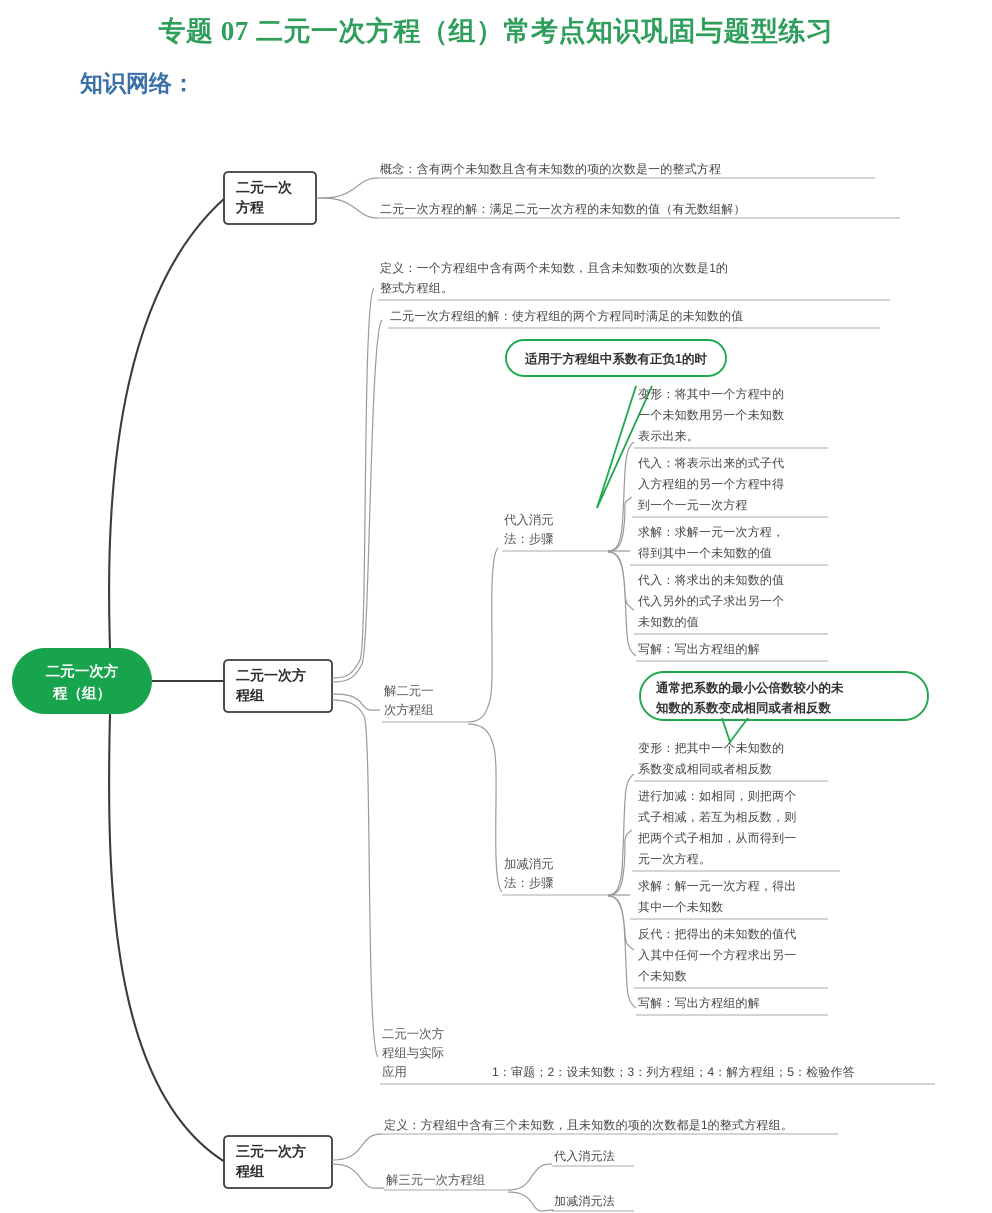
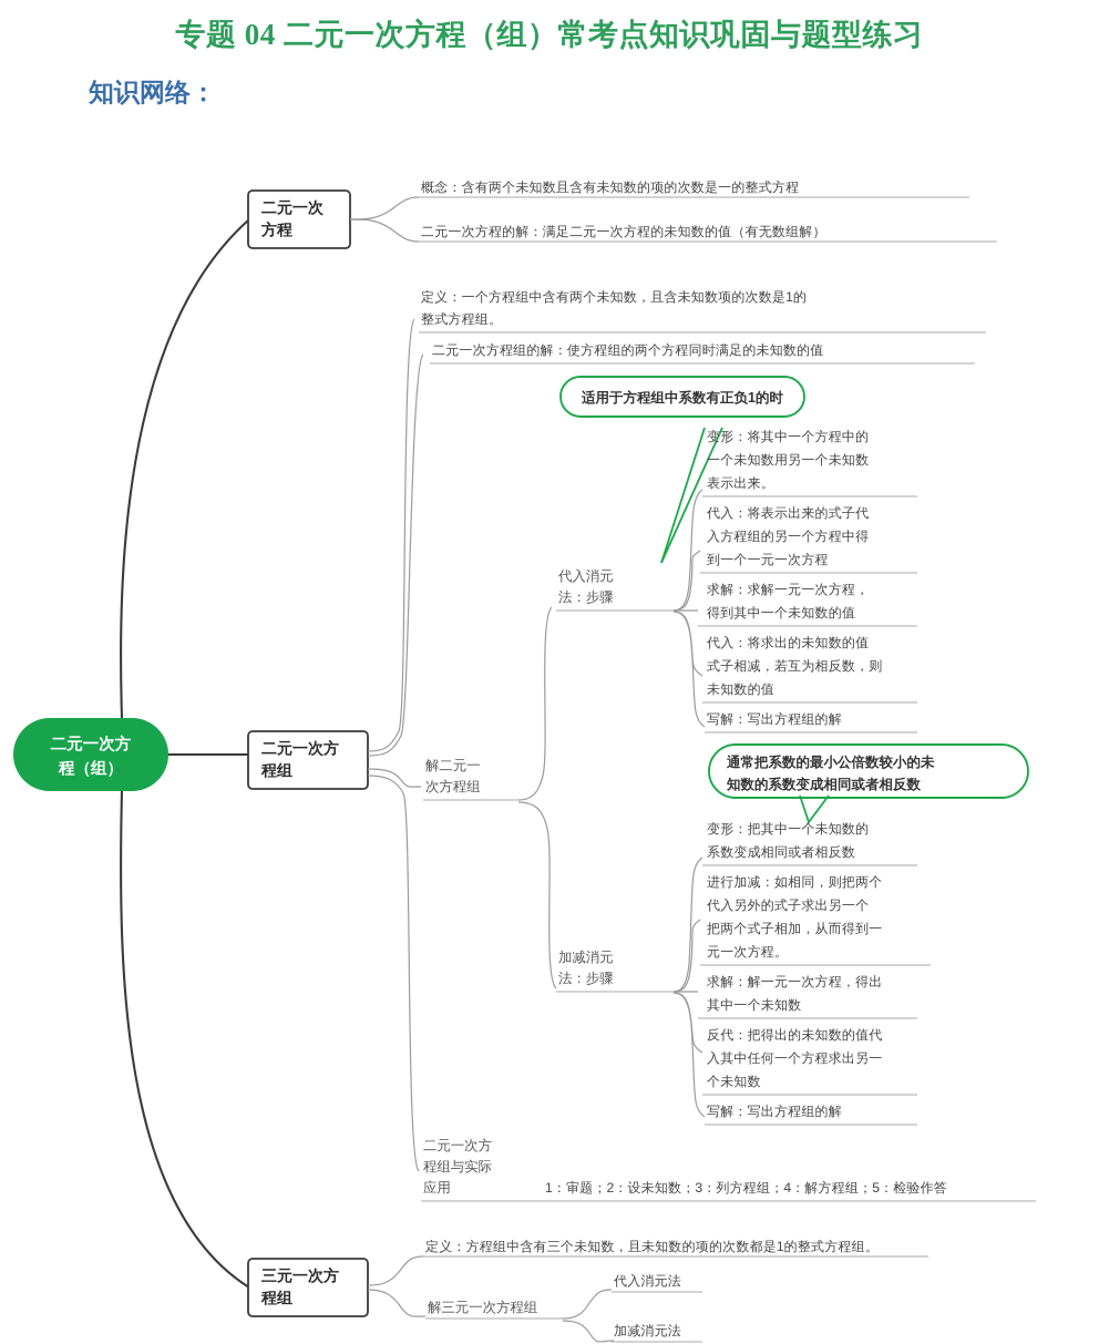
- 专题 07 二元一次方程（组）常考点知识巩固与题型练习
+ 专题 04 二元一次方程（组）常考点知识巩固与题型练习
  知识网络：
  二元一次方
  程（组）
  二元一次
  方程
  概念：含有两个未知数且含有未知数的项的次数是一的整式方程
  二元一次方程的解：满足二元一次方程的未知数的值（有无数组解）
  二元一次方
  程组
  定义：一个方程组中含有两个未知数，且含未知数项的次数是1的
  整式方程组。
  二元一次方程组的解：使方程组的两个方程同时满足的未知数的值
  解二元一
  次方程组
  代入消元
  法：步骤
  适用于方程组中系数有正负1的时
  变形：将其中一个方程中的
  一个未知数用另一个未知数
  表示出来。
  代入：将表示出来的式子代
  入方程组的另一个方程中得
  到一个一元一次方程
  求解：求解一元一次方程，
  得到其中一个未知数的值
  代入：将求出的未知数的值
- 代入另外的式子求出另一个
+ 式子相减，若互为相反数，则
  未知数的值
  写解：写出方程组的解
  加减消元
  法：步骤
  通常把系数的最小公倍数较小的未
  知数的系数变成相同或者相反数
  变形：把其中一个未知数的
  系数变成相同或者相反数
  进行加减：如相同，则把两个
- 式子相减，若互为相反数，则
+ 代入另外的式子求出另一个
  把两个式子相加，从而得到一
  元一次方程。
  求解：解一元一次方程，得出
  其中一个未知数
  反代：把得出的未知数的值代
  入其中任何一个方程求出另一
  个未知数
  写解：写出方程组的解
  二元一次方
  程组与实际
  应用
  1：审题；2：设未知数；3：列方程组；4：解方程组；5：检验作答
  三元一次方
  程组
  定义：方程组中含有三个未知数，且未知数的项的次数都是1的整式方程组。
  解三元一次方程组
  代入消元法
  加减消元法
